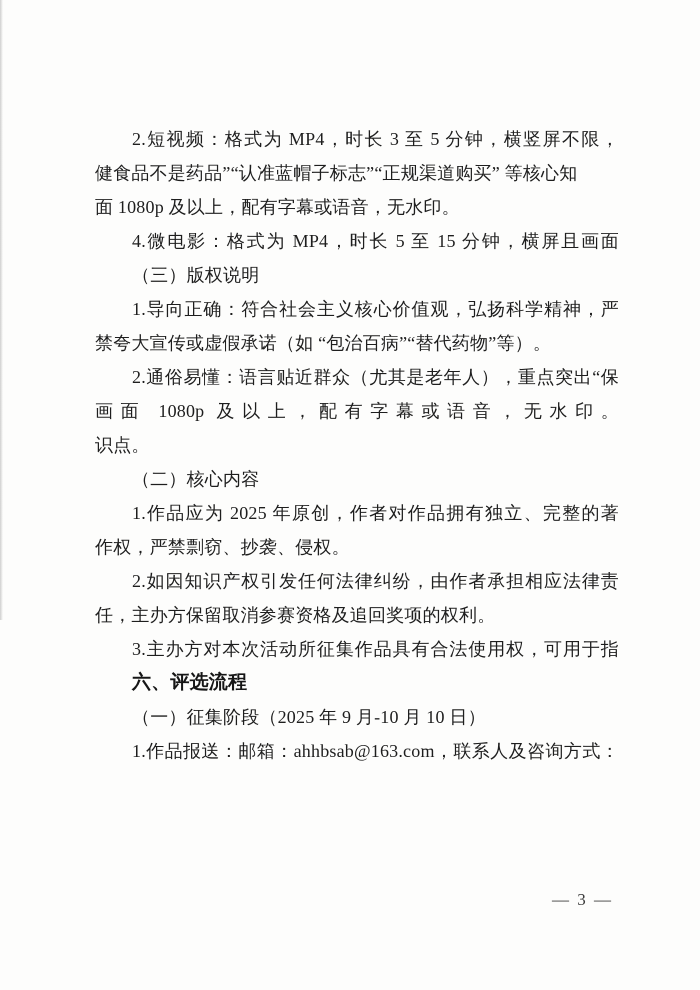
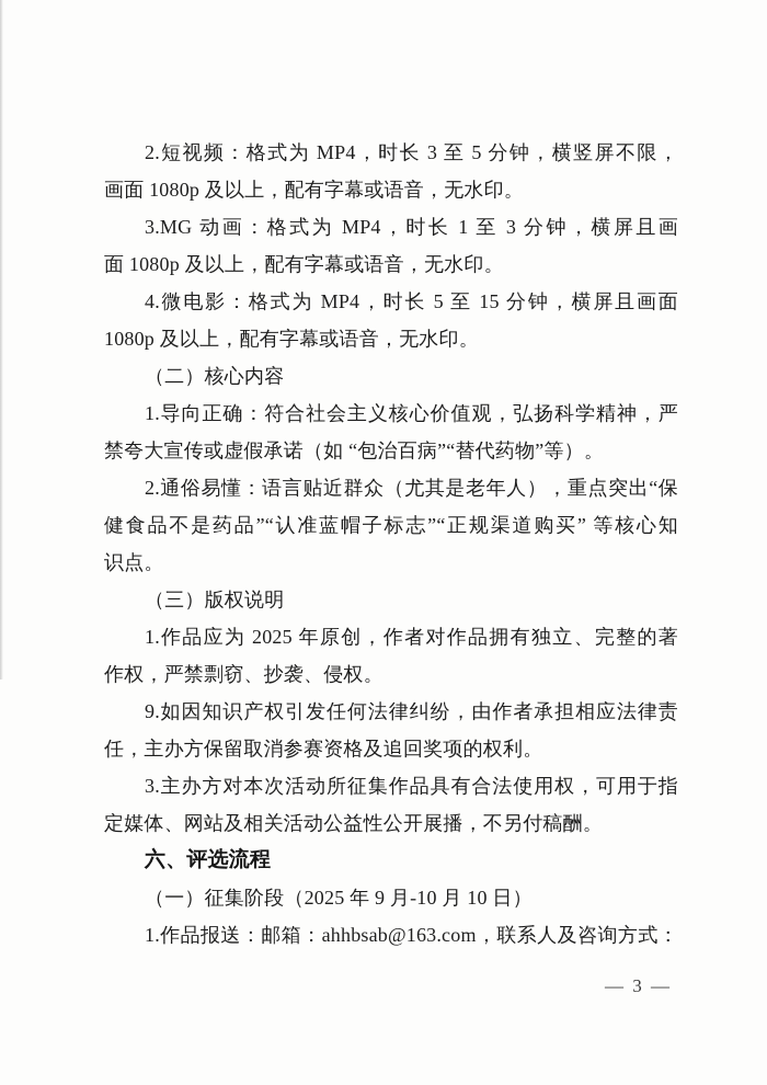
  2.短视频：格式为 MP4，时长 3 至 5 分钟，横竖屏不限，
- 健食品不是药品”“认准蓝帽子标志”“正规渠道购买” 等核心知
+ 画面 1080p 及以上，配有字幕或语音，无水印。
+ 3.MG 动画：格式为 MP4，时长 1 至 3 分钟，横屏且画
  面 1080p 及以上，配有字幕或语音，无水印。
  4.微电影：格式为 MP4，时长 5 至 15 分钟，横屏且画面
+ 1080p 及以上，配有字幕或语音，无水印。
- （三）版权说明
+ （二）核心内容
  1.导向正确：符合社会主义核心价值观，弘扬科学精神，严
  禁夸大宣传或虚假承诺（如 “包治百病”“替代药物”等）。
  2.通俗易懂：语言贴近群众（尤其是老年人），重点突出“保
- 画面 1080p 及以上，配有字幕或语音，无水印。
+ 健食品不是药品”“认准蓝帽子标志”“正规渠道购买” 等核心知
  识点。
- （二）核心内容
+ （三）版权说明
  1.作品应为 2025 年原创，作者对作品拥有独立、完整的著
  作权，严禁剽窃、抄袭、侵权。
- 2.如因知识产权引发任何法律纠纷，由作者承担相应法律责
+ 9.如因知识产权引发任何法律纠纷，由作者承担相应法律责
  任，主办方保留取消参赛资格及追回奖项的权利。
  3.主办方对本次活动所征集作品具有合法使用权，可用于指
+ 定媒体、网站及相关活动公益性公开展播，不另付稿酬。
  六、评选流程
  （一）征集阶段（2025 年 9 月-10 月 10 日）
  1.作品报送：邮箱：ahhbsab@163.com，联系人及咨询方式：
  — 3 —
